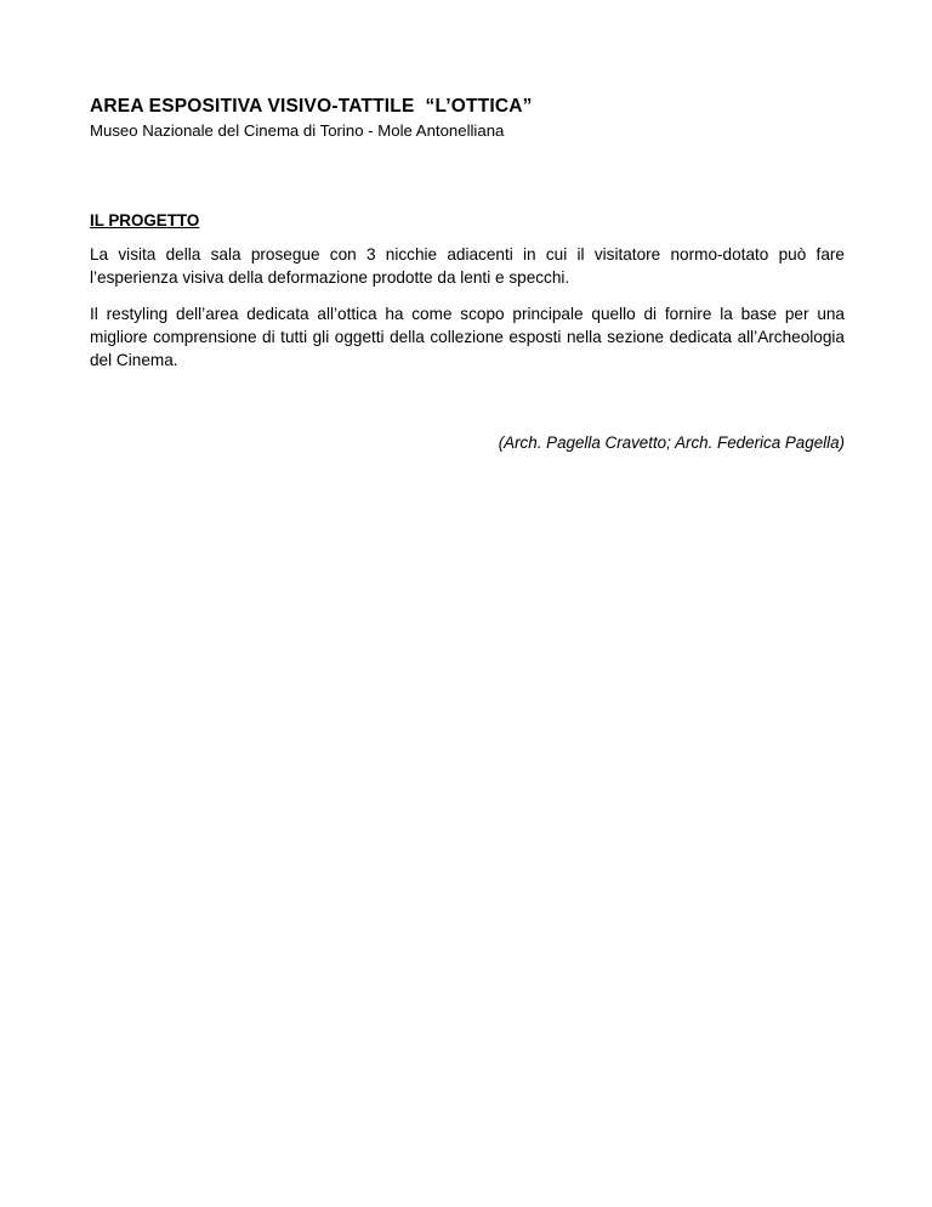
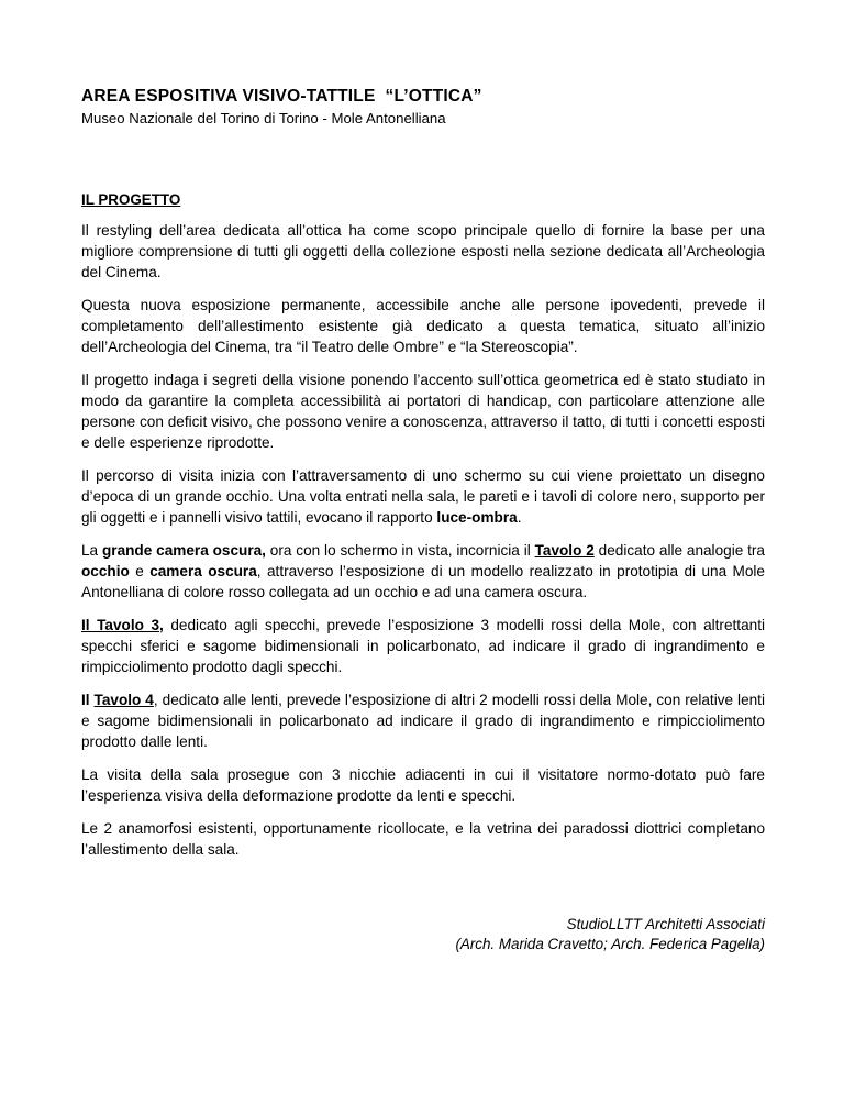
  AREA ESPOSITIVA VISIVO-TATTILE “L’OTTICA”
- Museo Nazionale del Cinema di Torino - Mole Antonelliana
+ Museo Nazionale del Torino di Torino - Mole Antonelliana
  IL PROGETTO
- La visita della sala prosegue con 3 nicchie adiacenti in cui il visitatore normo-dotato può fare l’esperienza visiva della deformazione prodotte da lenti e specchi.
+ Il restyling dell’area dedicata all’ottica ha come scopo principale quello di fornire la base per una migliore comprensione di tutti gli oggetti della collezione esposti nella sezione dedicata all’Archeologia del Cinema.
+ Questa nuova esposizione permanente, accessibile anche alle persone ipovedenti, prevede il completamento dell’allestimento esistente già dedicato a questa tematica, situato all’inizio dell’Archeologia del Cinema, tra “il Teatro delle Ombre” e “la Stereoscopia”.
+ Il progetto indaga i segreti della visione ponendo l’accento sull’ottica geometrica ed è stato studiato in modo da garantire la completa accessibilità ai portatori di handicap, con particolare attenzione alle persone con deficit visivo, che possono venire a conoscenza, attraverso il tatto, di tutti i concetti esposti e delle esperienze riprodotte.
+ Il percorso di visita inizia con l’attraversamento di uno schermo su cui viene proiettato un disegno d’epoca di un grande occhio. Una volta entrati nella sala, le pareti e i tavoli di colore nero, supporto per gli oggetti e i pannelli visivo tattili, evocano il rapporto luce-ombra.
+ La grande camera oscura, ora con lo schermo in vista, incornicia il Tavolo 2 dedicato alle analogie tra occhio e camera oscura, attraverso l’esposizione di un modello realizzato in prototipia di una Mole Antonelliana di colore rosso collegata ad un occhio e ad una camera oscura.
+ Il Tavolo 3, dedicato agli specchi, prevede l’esposizione 3 modelli rossi della Mole, con altrettanti specchi sferici e sagome bidimensionali in policarbonato, ad indicare il grado di ingrandimento e rimpicciolimento prodotto dagli specchi.
+ Il Tavolo 4, dedicato alle lenti, prevede l’esposizione di altri 2 modelli rossi della Mole, con relative lenti e sagome bidimensionali in policarbonato ad indicare il grado di ingrandimento e rimpicciolimento prodotto dalle lenti.
- Il restyling dell’area dedicata all’ottica ha come scopo principale quello di fornire la base per una migliore comprensione di tutti gli oggetti della collezione esposti nella sezione dedicata all’Archeologia del Cinema.
+ La visita della sala prosegue con 3 nicchie adiacenti in cui il visitatore normo-dotato può fare l’esperienza visiva della deformazione prodotte da lenti e specchi.
+ Le 2 anamorfosi esistenti, opportunamente ricollocate, e la vetrina dei paradossi diottrici completano l’allestimento della sala.
+ StudioLLTT Architetti Associati
- (Arch. Pagella Cravetto; Arch. Federica Pagella)
+ (Arch. Marida Cravetto; Arch. Federica Pagella)
